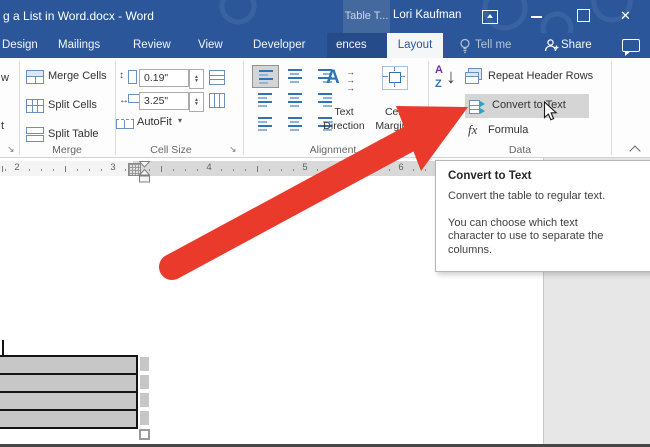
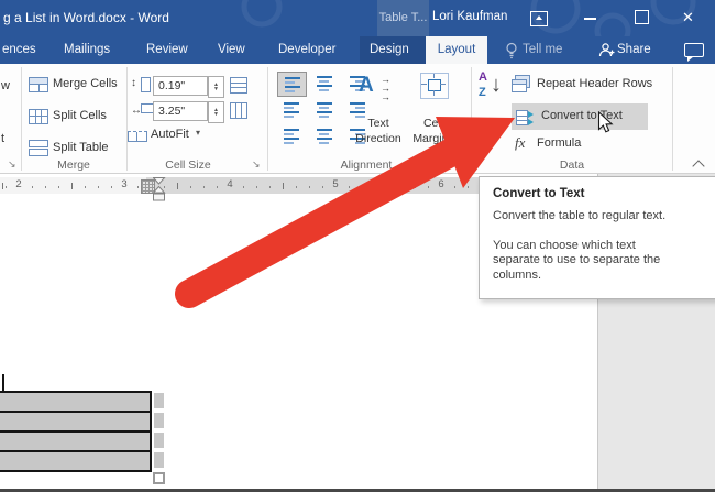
  g a List in Word.docx - Word
  Table T...
  Lori Kaufman
  ✕
- Design
+ ences
  Mailings
  Review
  View
  Developer
- ences
+ Design
  Layout
  Tell me
  Share
  w
  t
  ↘
  Merge Cells
  Split Cells
  Split Table
  Merge
  ↕
  0.19"
  ↔
  3.25"
  AutoFit
  ▾
  Cell Size
  ↘
  A
  →
  →
  →
  Text
  Direction
  Margi
  Alignment
  A
  Z
  ↓
  Repeat Header Rows
  Convert toext
  fx
  Formula
  Data
  2
  3
  4
  5
  6
  Convert to Text
  Convert the table to regular text.
- You can choose which text character to use to separate the columns.
+ You can choose which text separate to use to separate the columns.
